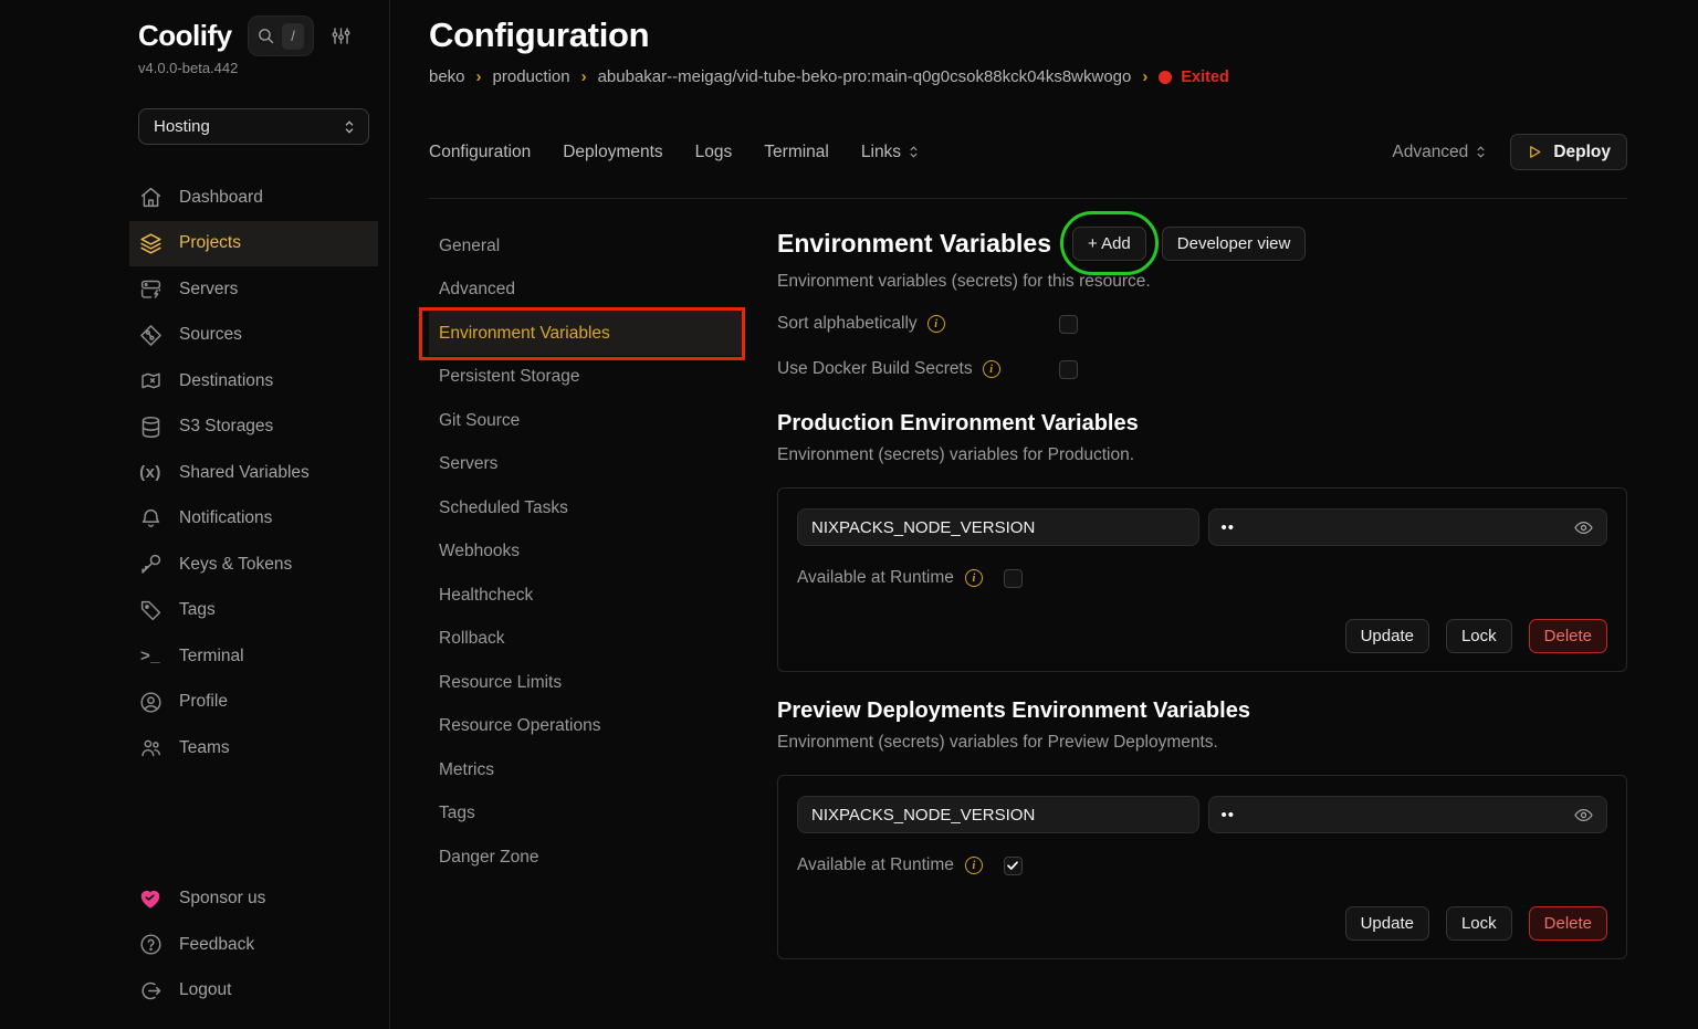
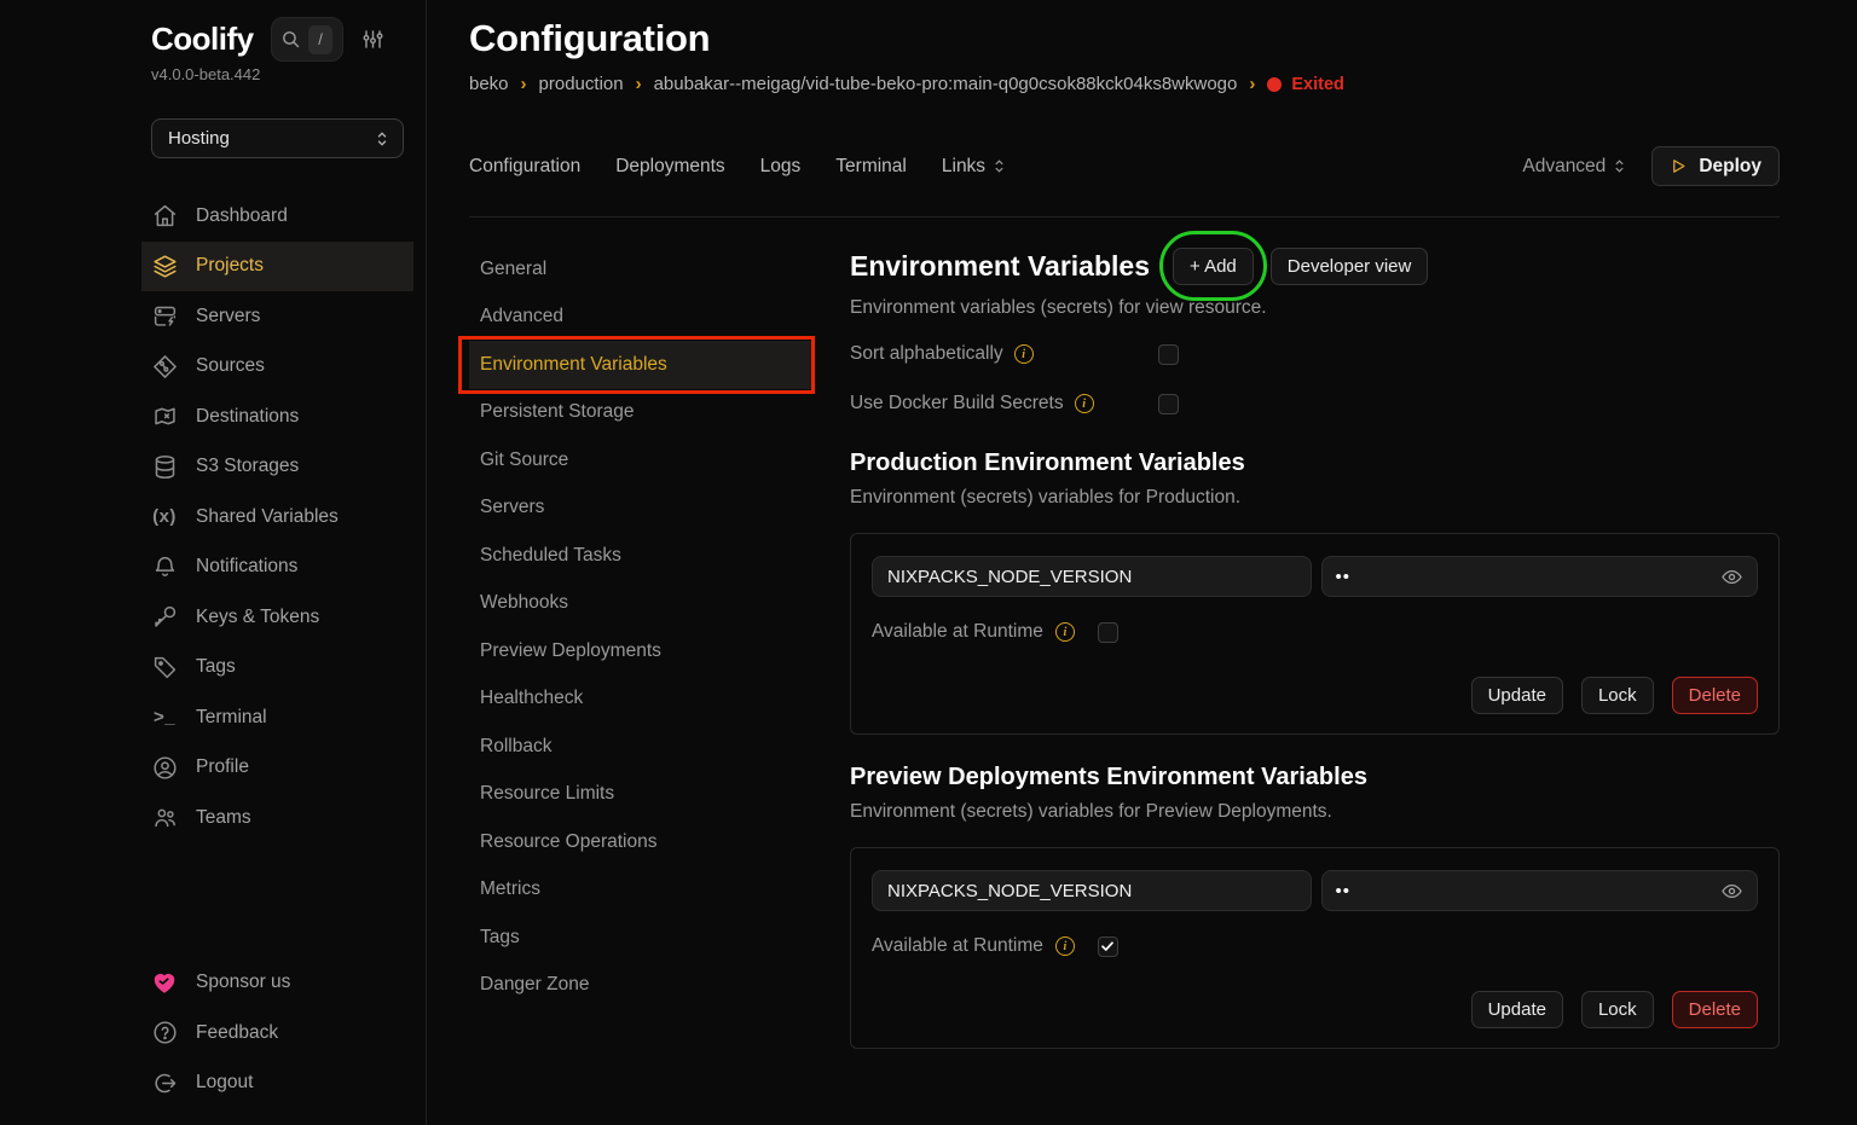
  Coolify
  /
  v4.0.0-beta.442
  Hosting
  Dashboard
  Projects
  Servers
  Sources
  Destinations
  S3 Storages
  (x)
  Shared Variables
  Notifications
  Keys & Tokens
  Tags
  >_
  Terminal
  Profile
  Teams
  Sponsor us
  Feedback
  Logout
  Configuration
  beko
  ›
  production
  ›
  abubakar--meigag/vid-tube-beko-pro:main-q0g0csok88kck04ks8wkwogo
  ›
  Exited
  Configuration
  Deployments
  Logs
  Terminal
  Links
  Advanced
  Deploy
  General
  Advanced
  Environment Variables
  Persistent Storage
  Git Source
  Servers
  Scheduled Tasks
  Webhooks
+ Preview Deployments
  Healthcheck
  Rollback
  Resource Limits
  Resource Operations
  Metrics
  Tags
  Danger Zone
  Environment Variables
  + Add
  Developer view
- Environment variables (secrets) for this resource.
+ Environment variables (secrets) for view resource.
  Sort alphabetically
  i
  Use Docker Build Secrets
  i
  Production Environment Variables
  Environment (secrets) variables for Production.
  NIXPACKS_NODE_VERSION
  ••
  Available at Runtime
  i
  Update
  Lock
  Delete
  Preview Deployments Environment Variables
  Environment (secrets) variables for Preview Deployments.
  NIXPACKS_NODE_VERSION
  ••
  Available at Runtime
  i
  Update
  Lock
  Delete
